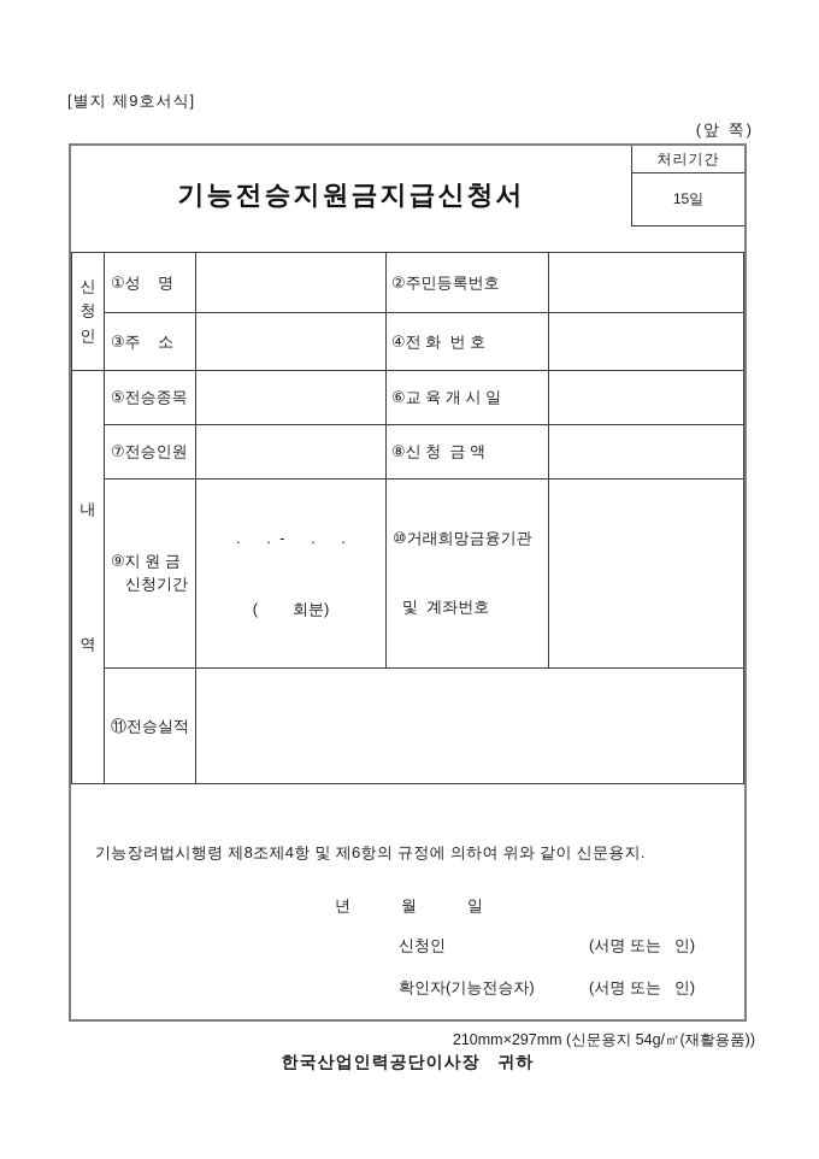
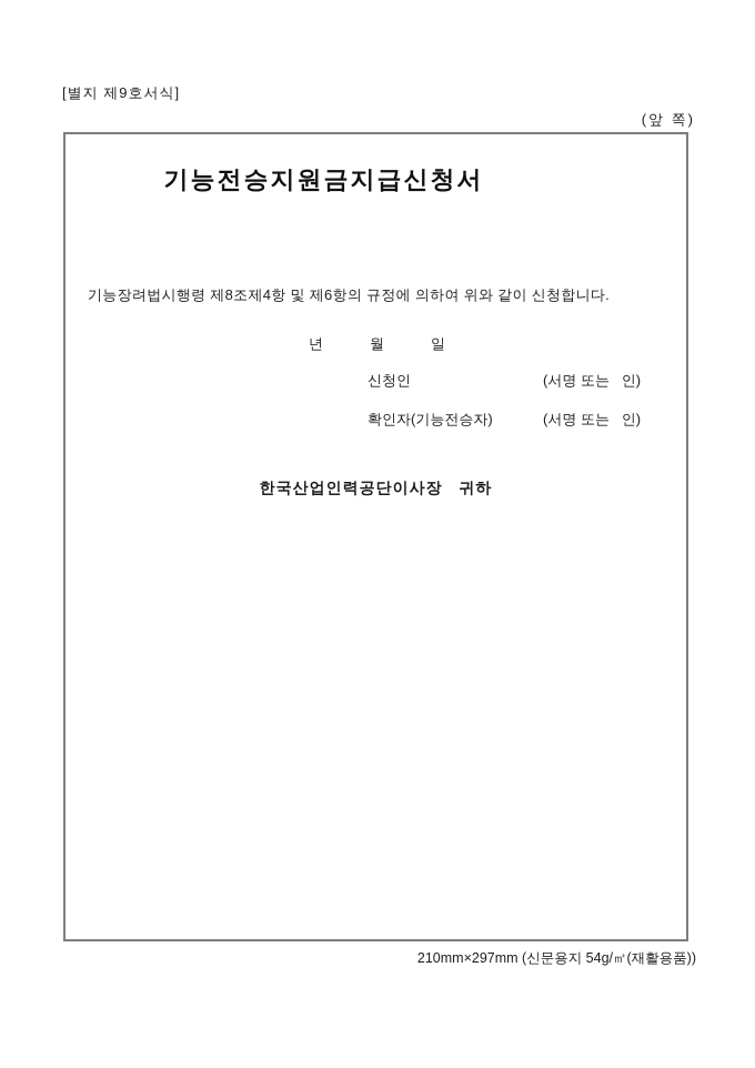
  [별지 제9호서식]
  (앞 쪽)
  기능전승지원금지급신청서
- 처리기간
- 15일
- 신청인	①성 명		②주민등록번호
- ③주 소		④전 화 번 호
- 내 역	⑤전승종목		⑥교 육 개 시 일
- ⑦전승인원		⑧신 청 금 액
- ⑨지 원 금 신청기간	. . - . . ( 회분)	⑩거래희망금융기관 및 계좌번호
- ⑪전승실적
- 기능장려법시행령 제8조제4항 및 제6항의 규정에 의하여 위와 같이 신문용지.
+ 기능장려법시행령 제8조제4항 및 제6항의 규정에 의하여 위와 같이 신청합니다.
  년
  월
  일
  신청인
  (서명 또는 인)
  확인자(기능전승자)
  (서명 또는 인)
  한국산업인력공단이사장 귀하
  210mm×297mm (신문용지 54g/㎡(재활용품))
